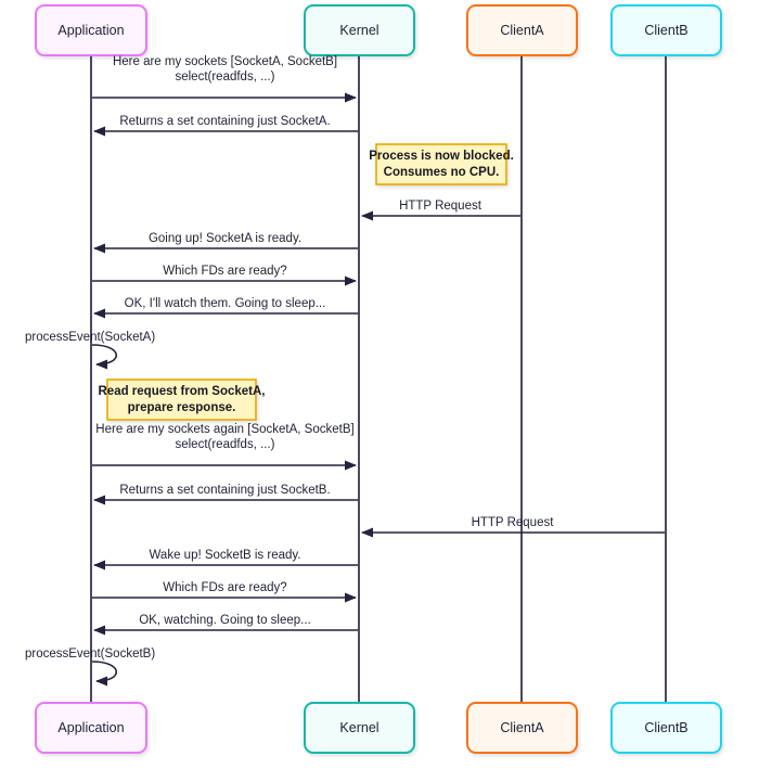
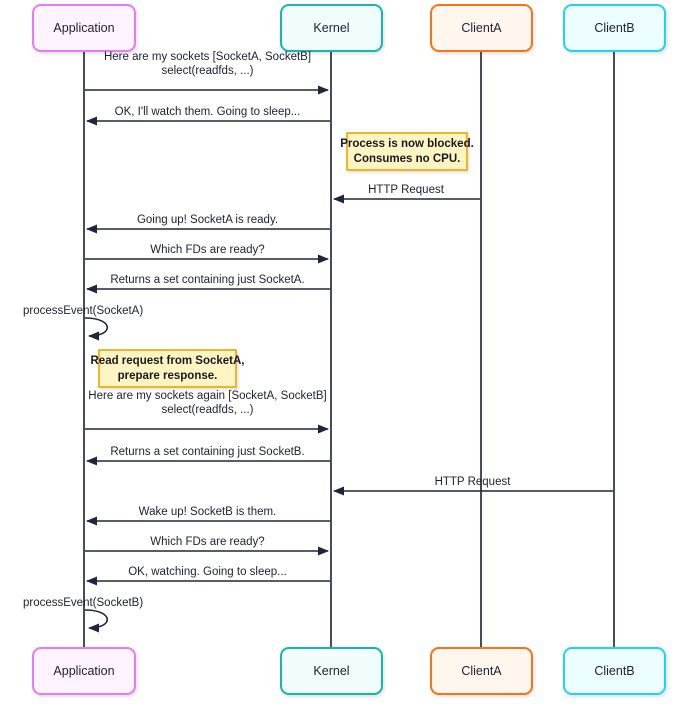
  Application
  Kernel
  ClientA
  ClientB
  Application
  Kernel
  ClientA
  ClientB
  Here are my sockets [SocketA, SocketB]
  select(readfds, ...)
- Returns a set containing just SocketA.
+ OK, I'll watch them. Going to sleep...
  HTTP Request
  Going up! SocketA is ready.
  Which FDs are ready?
- OK, I'll watch them. Going to sleep...
+ Returns a set containing just SocketA.
  Here are my sockets again [SocketA, SocketB]
  select(readfds, ...)
  Returns a set containing just SocketB.
  HTTP Request
- Wake up! SocketB is ready.
+ Wake up! SocketB is them.
  Which FDs are ready?
  OK, watching. Going to sleep...
  processEvent(SocketA)
  processEvent(SocketB)
  Process is now blocked.
  Consumes no CPU.
  Read request from SocketA,
  prepare response.
